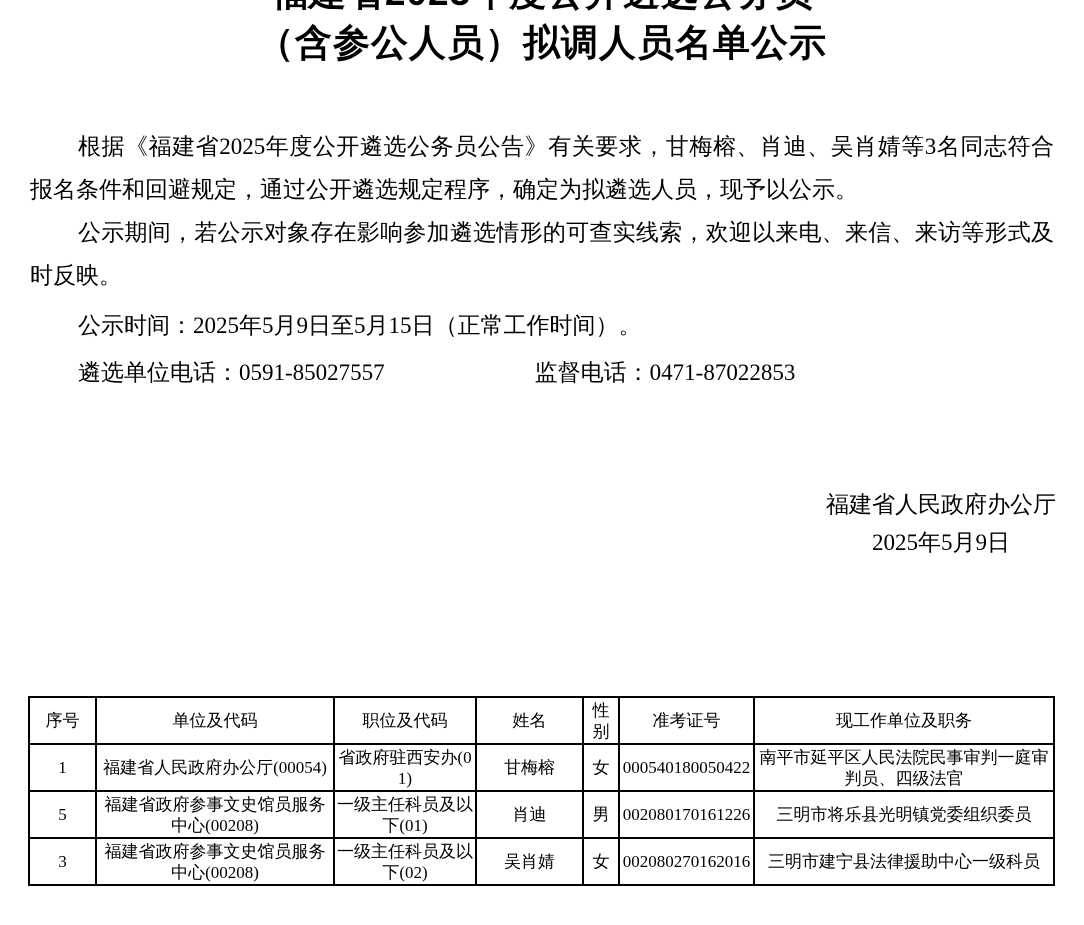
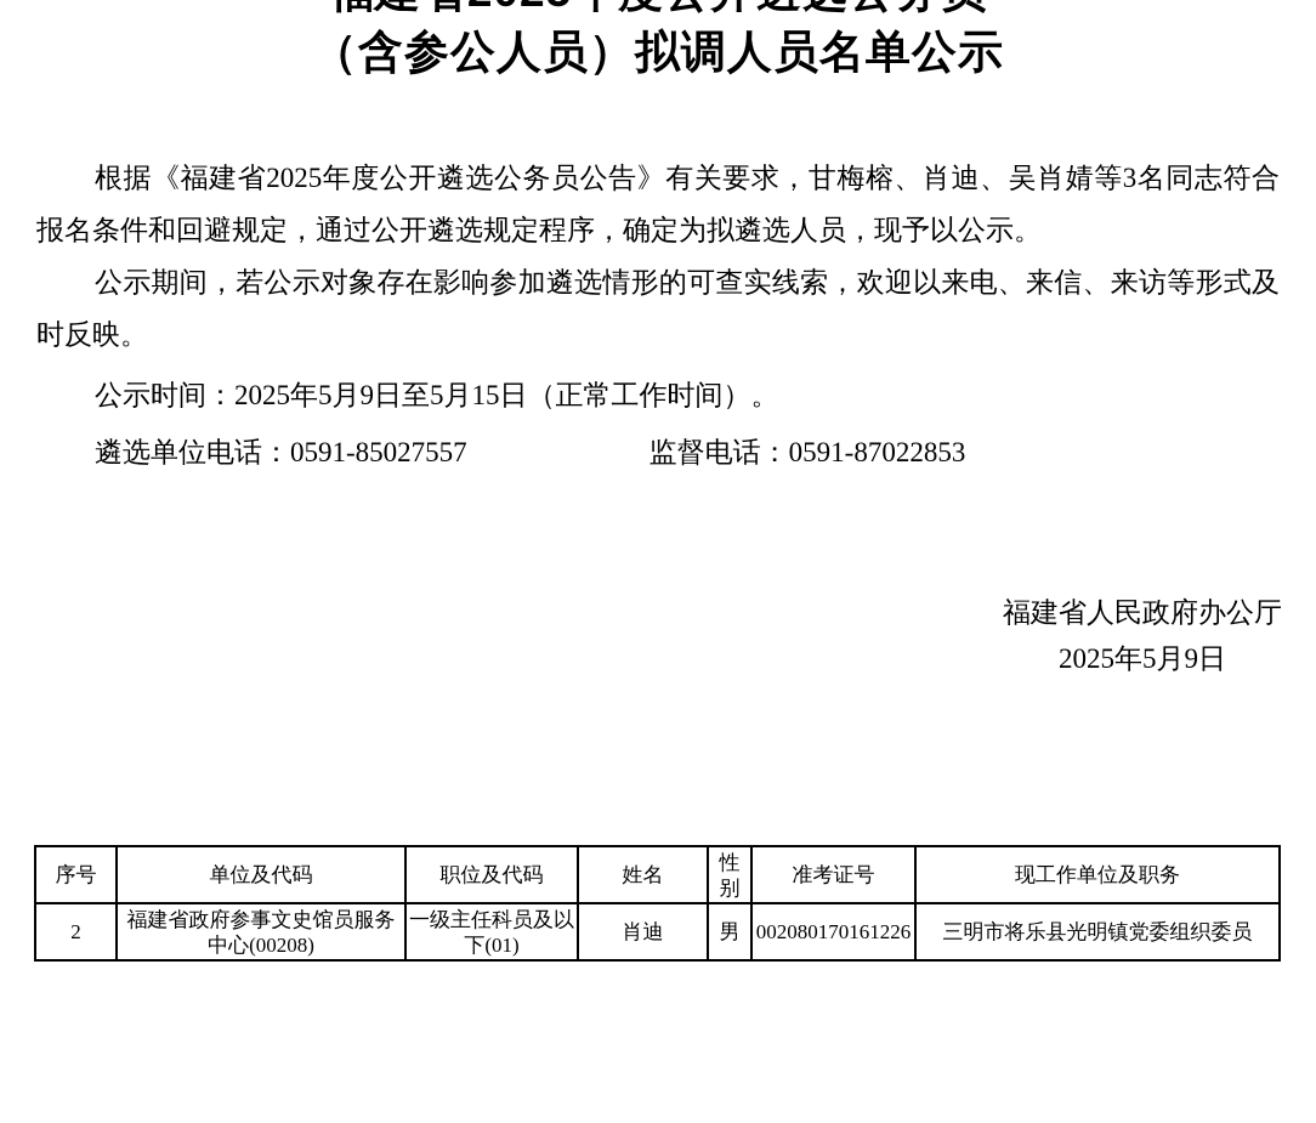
  （含参公人员）拟调人员名单公示
  根据《福建省2025年度公开遴选公务员公告》有关要求，甘梅榕、肖迪、吴肖婧等3名同志符合报名条件和回避规定，通过公开遴选规定程序，确定为拟遴选人员，现予以公示。
  公示期间，若公示对象存在影响参加遴选情形的可查实线索，欢迎以来电、来信、来访等形式及时反映。
  公示时间：2025年5月9日至5月15日（正常工作时间）。
- 遴选单位电话：0591-85027557 监督电话：0471-87022853
+ 遴选单位电话：0591-85027557 监督电话：0591-87022853
  福建省人民政府办公厅
  2025年5月9日
  序号	单位及代码	职位及代码	姓名	性别	准考证号	现工作单位及职务
- 1	福建省人民政府办公厅(00054)	省政府驻西安办(01)	甘梅榕	女	000540180050422	南平市延平区人民法院民事审判一庭审判员、四级法官
- 5	福建省政府参事文史馆员服务中心(00208)	一级主任科员及以下(01)	肖迪	男	002080170161226	三明市将乐县光明镇党委组织委员
+ 2	福建省政府参事文史馆员服务中心(00208)	一级主任科员及以下(01)	肖迪	男	002080170161226	三明市将乐县光明镇党委组织委员
- 3	福建省政府参事文史馆员服务中心(00208)	一级主任科员及以下(02)	吴肖婧	女	002080270162016	三明市建宁县法律援助中心一级科员
